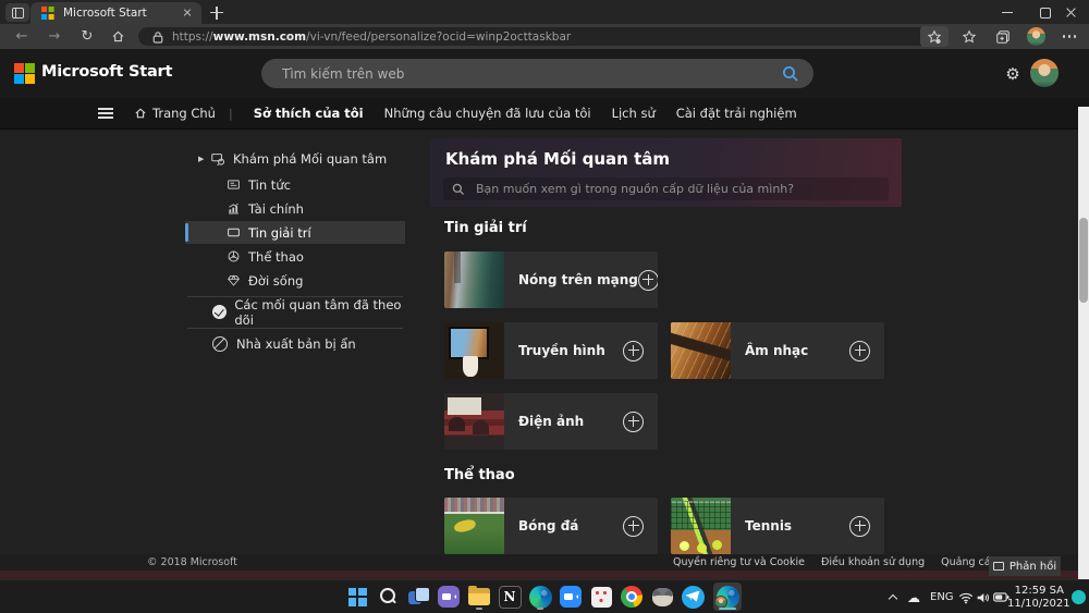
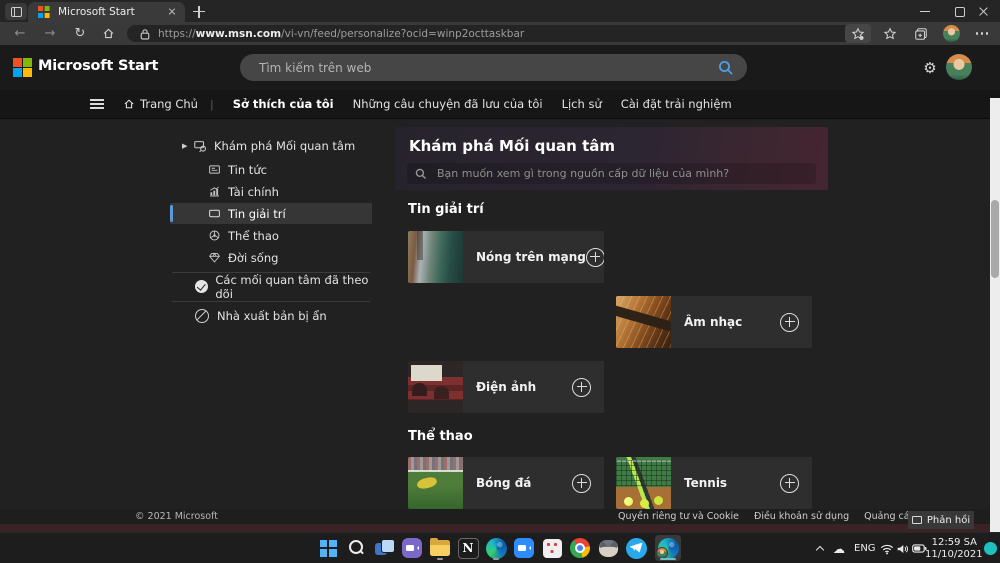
  Microsoft Start
  ←
  →
  ↻
  https://www.msn.com/vi-vn/feed/personalize?ocid=winp2octtaskbar
  Microsoft Start
  Tìm kiếm trên web
  ⚙
  Trang Chủ
  |
  Sở thích của tôi
  Những câu chuyện đã lưu của tôi
  Lịch sử
  Cài đặt trải nghiệm
  ▶
  Khám phá Mối quan tâm
  Tin tức
  Tài chính
  Tin giải trí
  Thể thao
  Đời sống
  Các mối quan tâm đã theo dõi
  Nhà xuất bản bị ẩn
  Khám phá Mối quan tâm
  Bạn muốn xem gì trong nguồn cấp dữ liệu của mình?
  Tin giải trí
  Nóng trên mạng
- Truyền hình
  Âm nhạc
  Điện ảnh
  Thể thao
  Bóng đá
  Tennis
- © 2018 Microsoft
+ © 2021 Microsoft
  Quyền riêng tư và Cookie
  Điều khoản sử dụng
  Quảng cá
  Phản hồi
  N
  ☁
  ENG
  12:59 SA
  11/10/2021
